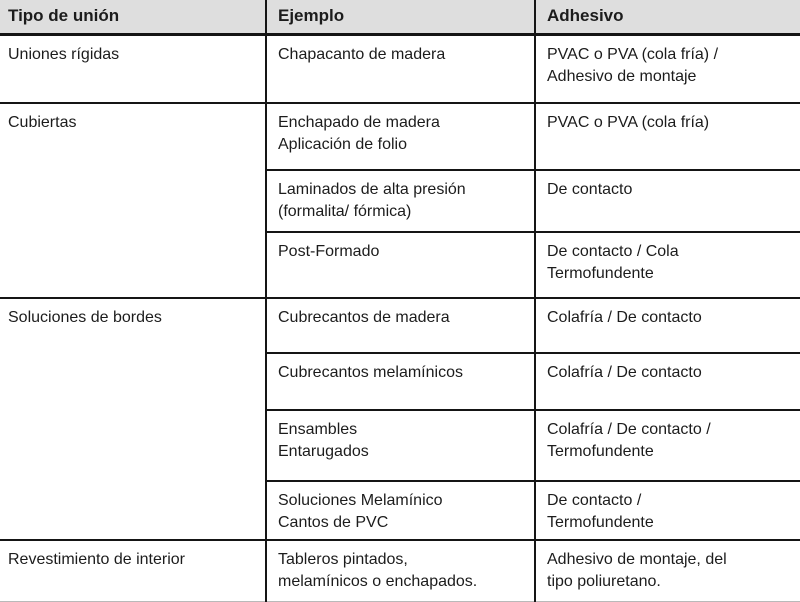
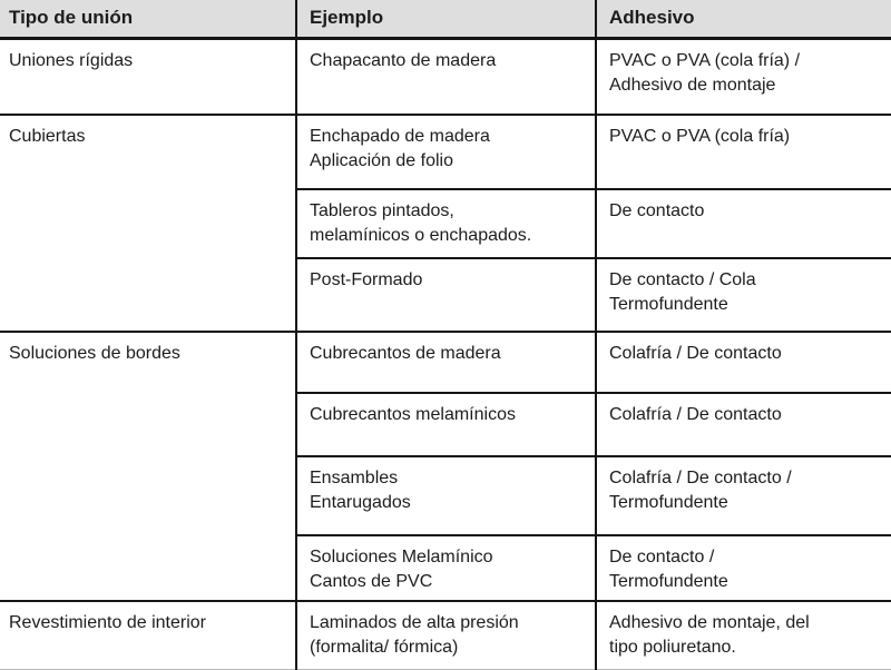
  Tipo de unión	Ejemplo	Adhesivo
  Uniones rígidas	Chapacanto de madera	PVAC o PVA (cola fría) / Adhesivo de montaje
  Cubiertas	Enchapado de madera Aplicación de folio	PVAC o PVA (cola fría)
- Laminados de alta presión (formalita/ fórmica)	De contacto
+ Tableros pintados, melamínicos o enchapados.	De contacto
  Post-Formado	De contacto / Cola Termofundente
  Soluciones de bordes	Cubrecantos de madera	Colafría / De contacto
  Cubrecantos melamínicos	Colafría / De contacto
  Ensambles Entarugados	Colafría / De contacto / Termofundente
  Soluciones Melamínico Cantos de PVC	De contacto / Termofundente
- Revestimiento de interior	Tableros pintados, melamínicos o enchapados.	Adhesivo de montaje, del tipo poliuretano.
+ Revestimiento de interior	Laminados de alta presión (formalita/ fórmica)	Adhesivo de montaje, del tipo poliuretano.
